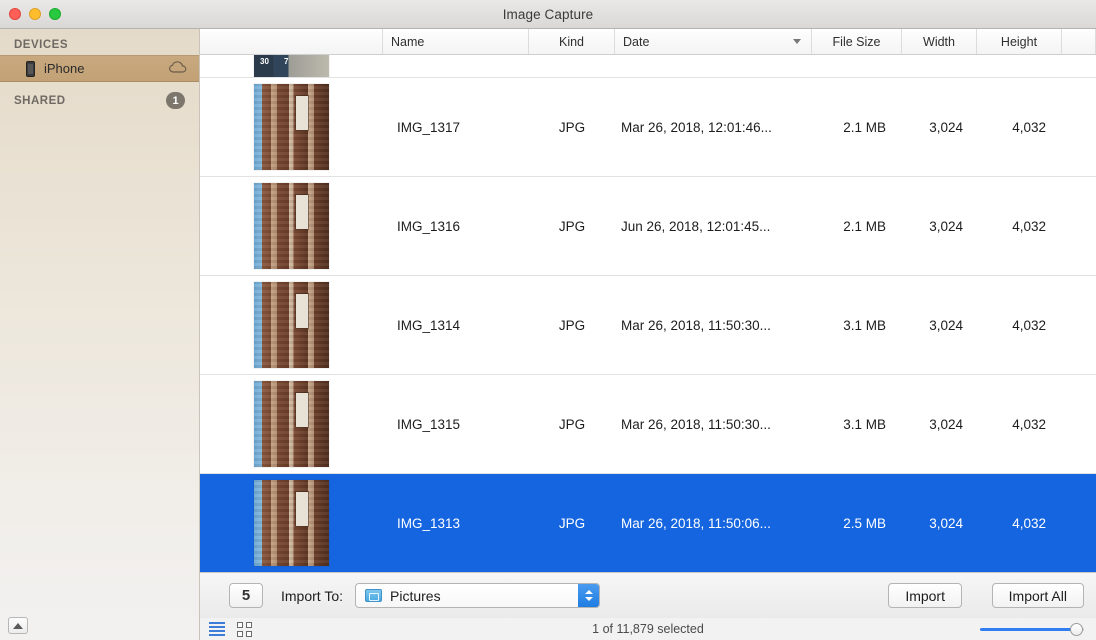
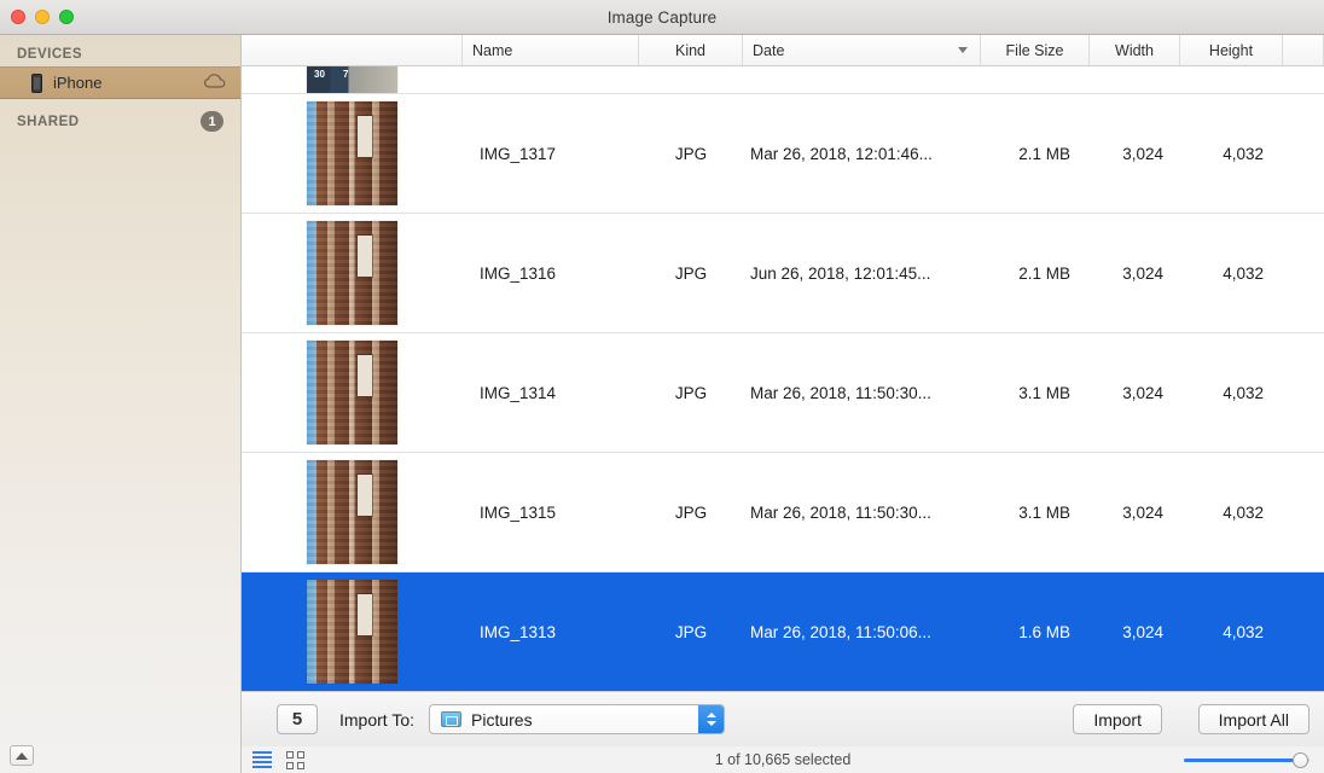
  Image Capture
  DEVICES
  iPhone
  SHARED
  1
  Name
  Kind
  Date
  File Size
  Width
  Height
  30
  7
  IMG_1317
  JPG
  Mar 26, 2018, 12:01:46...
  2.1 MB
  3,024
  4,032
  IMG_1316
  JPG
  Jun 26, 2018, 12:01:45...
  2.1 MB
  3,024
  4,032
  IMG_1314
  JPG
  Mar 26, 2018, 11:50:30...
  3.1 MB
  3,024
  4,032
  IMG_1315
  JPG
  Mar 26, 2018, 11:50:30...
  3.1 MB
  3,024
  4,032
  IMG_1313
  JPG
  Mar 26, 2018, 11:50:06...
- 2.5 MB
+ 1.6 MB
  3,024
  4,032
  5
  Import To:
  Pictures
  Import
  Import All
- 1 of 11,879 selected
+ 1 of 10,665 selected
